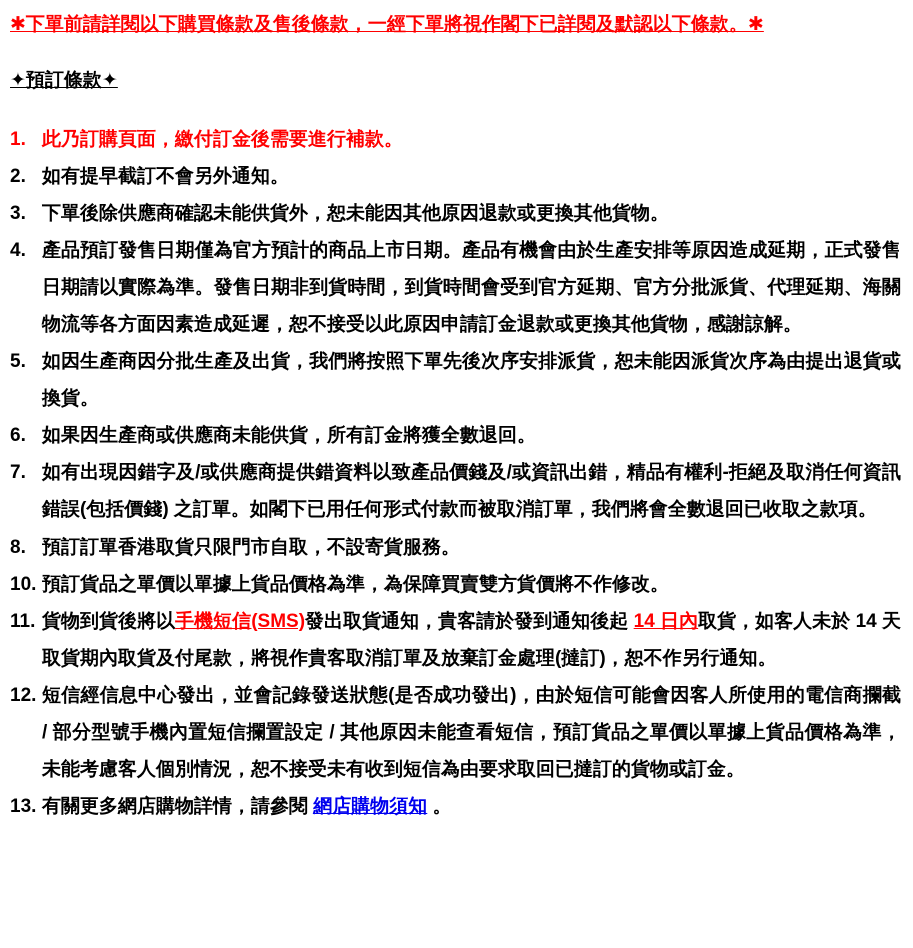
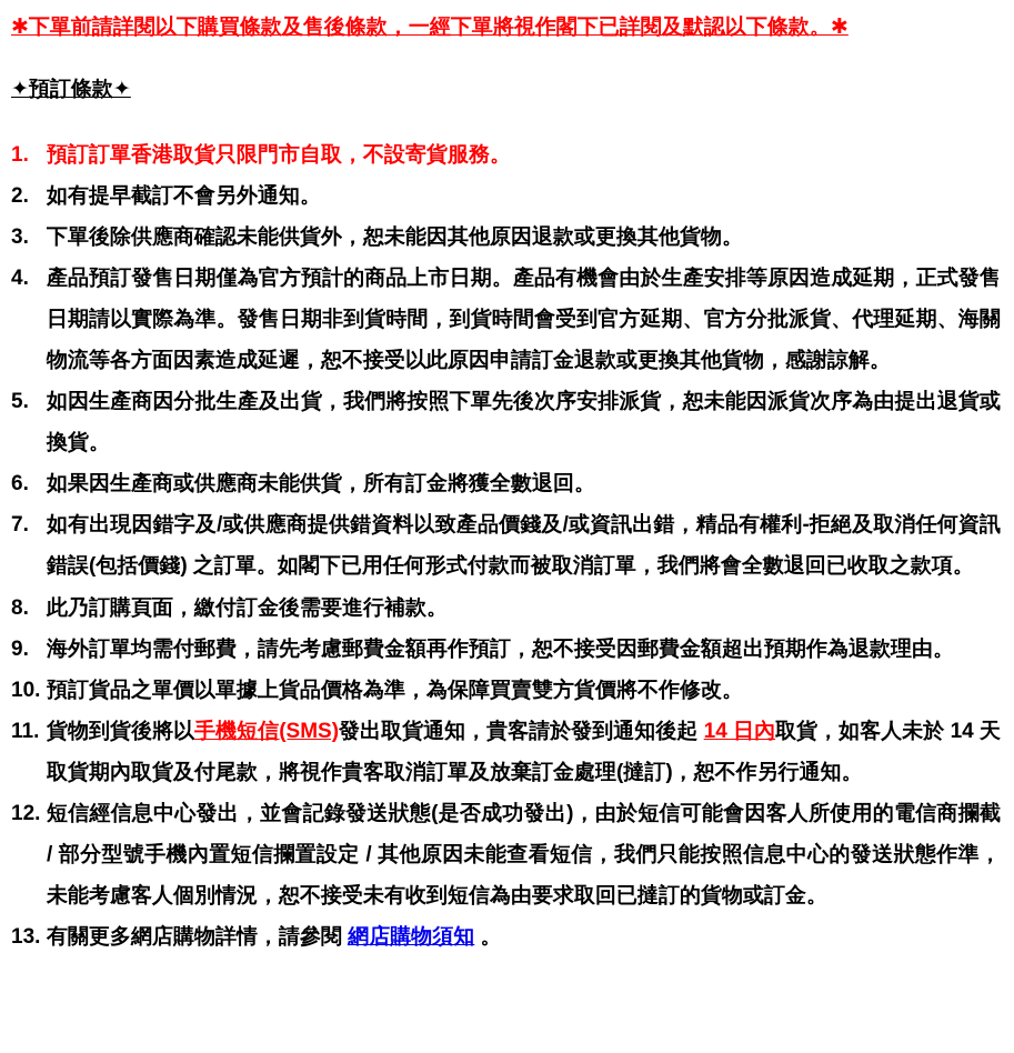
  ✱下單前請詳閱以下購買條款及售後條款，一經下單將視作閣下已詳閱及默認以下條款。✱
  ✦預訂條款✦
  1.
- 此乃訂購頁面，繳付訂金後需要進行補款。
+ 預訂訂單香港取貨只限門市自取，不設寄貨服務。
  2.
  如有提早截訂不會另外通知。
  3.
  下單後除供應商確認未能供貨外，恕未能因其他原因退款或更換其他貨物。
  4.
  產品預訂發售日期僅為官方預計的商品上市日期。產品有機會由於生產安排等原因造成延期，正式發售日期請以實際為準。發售日期非到貨時間，到貨時間會受到官方延期、官方分批派貨、代理延期、海關物流等各方面因素造成延遲，恕不接受以此原因申請訂金退款或更換其他貨物，感謝諒解。
  5.
  如因生產商因分批生產及出貨，我們將按照下單先後次序安排派貨，恕未能因派貨次序為由提出退貨或換貨。
  6.
  如果因生產商或供應商未能供貨，所有訂金將獲全數退回。
  7.
  如有出現因錯字及/或供應商提供錯資料以致產品價錢及/或資訊出錯，精品有權利-拒絕及取消任何資訊錯誤(包括價錢) 之訂單。如閣下已用任何形式付款而被取消訂單，我們將會全數退回已收取之款項。
  8.
- 預訂訂單香港取貨只限門市自取，不設寄貨服務。
+ 此乃訂購頁面，繳付訂金後需要進行補款。
+ 9.
+ 海外訂單均需付郵費，請先考慮郵費金額再作預訂，恕不接受因郵費金額超出預期作為退款理由。
  10.
  預訂貨品之單價以單據上貨品價格為準，為保障買賣雙方貨價將不作修改。
  11.
  貨物到貨後將以手機短信(SMS)發出取貨通知，貴客請於發到通知後起 14 日內取貨，如客人未於 14 天取貨期內取貨及付尾款，將視作貴客取消訂單及放棄訂金處理(撻訂)，恕不作另行通知。
  12.
- 短信經信息中心發出，並會記錄發送狀態(是否成功發出)，由於短信可能會因客人所使用的電信商攔截 / 部分型號手機內置短信攔置設定 / 其他原因未能查看短信，預訂貨品之單價以單據上貨品價格為準，未能考慮客人個別情況，恕不接受未有收到短信為由要求取回已撻訂的貨物或訂金。
+ 短信經信息中心發出，並會記錄發送狀態(是否成功發出)，由於短信可能會因客人所使用的電信商攔截 / 部分型號手機內置短信攔置設定 / 其他原因未能查看短信，我們只能按照信息中心的發送狀態作準，未能考慮客人個別情況，恕不接受未有收到短信為由要求取回已撻訂的貨物或訂金。
  13.
  有關更多網店購物詳情，請參閱 網店購物須知 。
